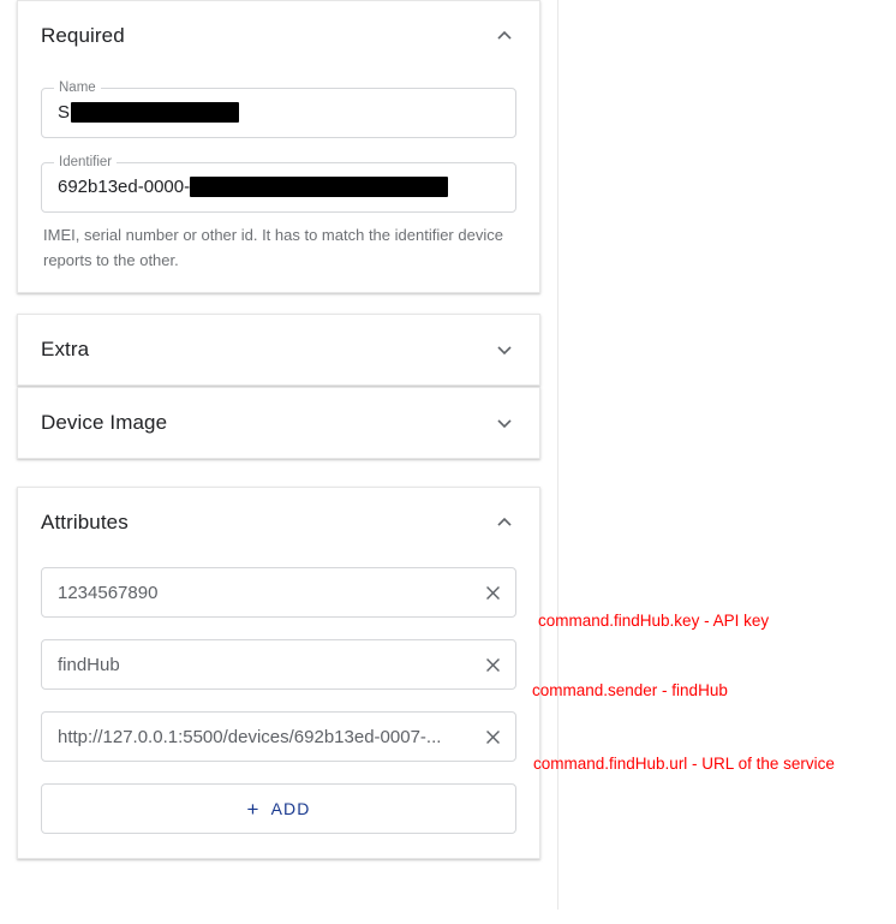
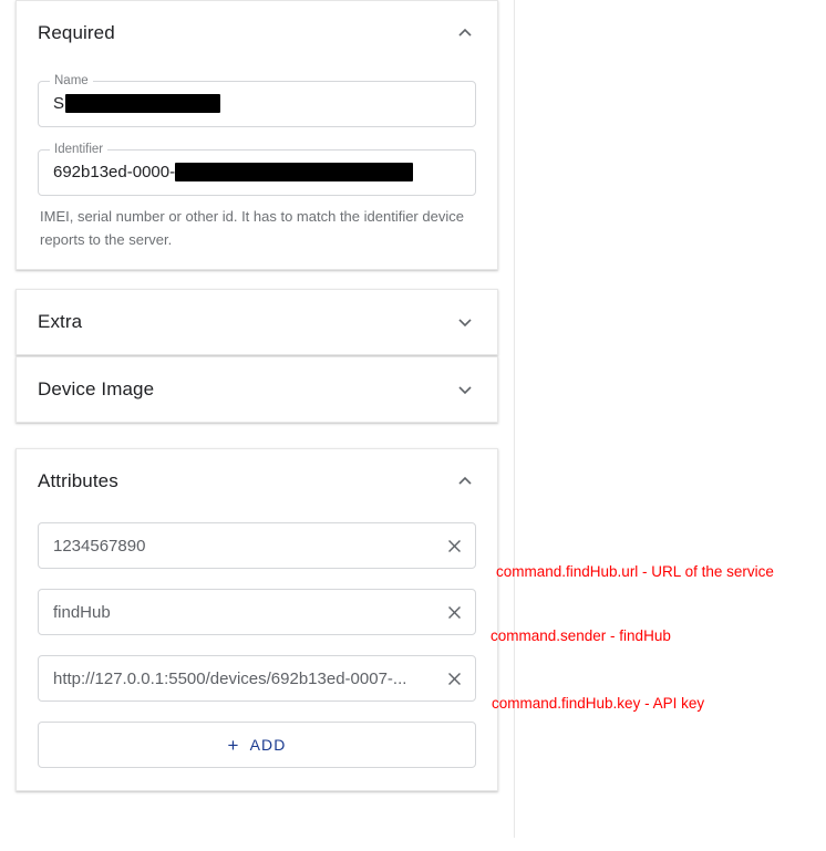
  Required
  Name
  S
  Identifier
  692b13ed-0000-
- IMEI, serial number or other id. It has to match the identifier device reports to the other.
+ IMEI, serial number or other id. It has to match the identifier device reports to the server.
  Extra
  Device Image
  Attributes
  1234567890
  findHub
  http://127.0.0.1:5500/devices/692b13ed-0007-...
  +
  ADD
- command.findHub.key - API key
+ command.findHub.url - URL of the service
  command.sender - findHub
- command.findHub.url - URL of the service
+ command.findHub.key - API key
